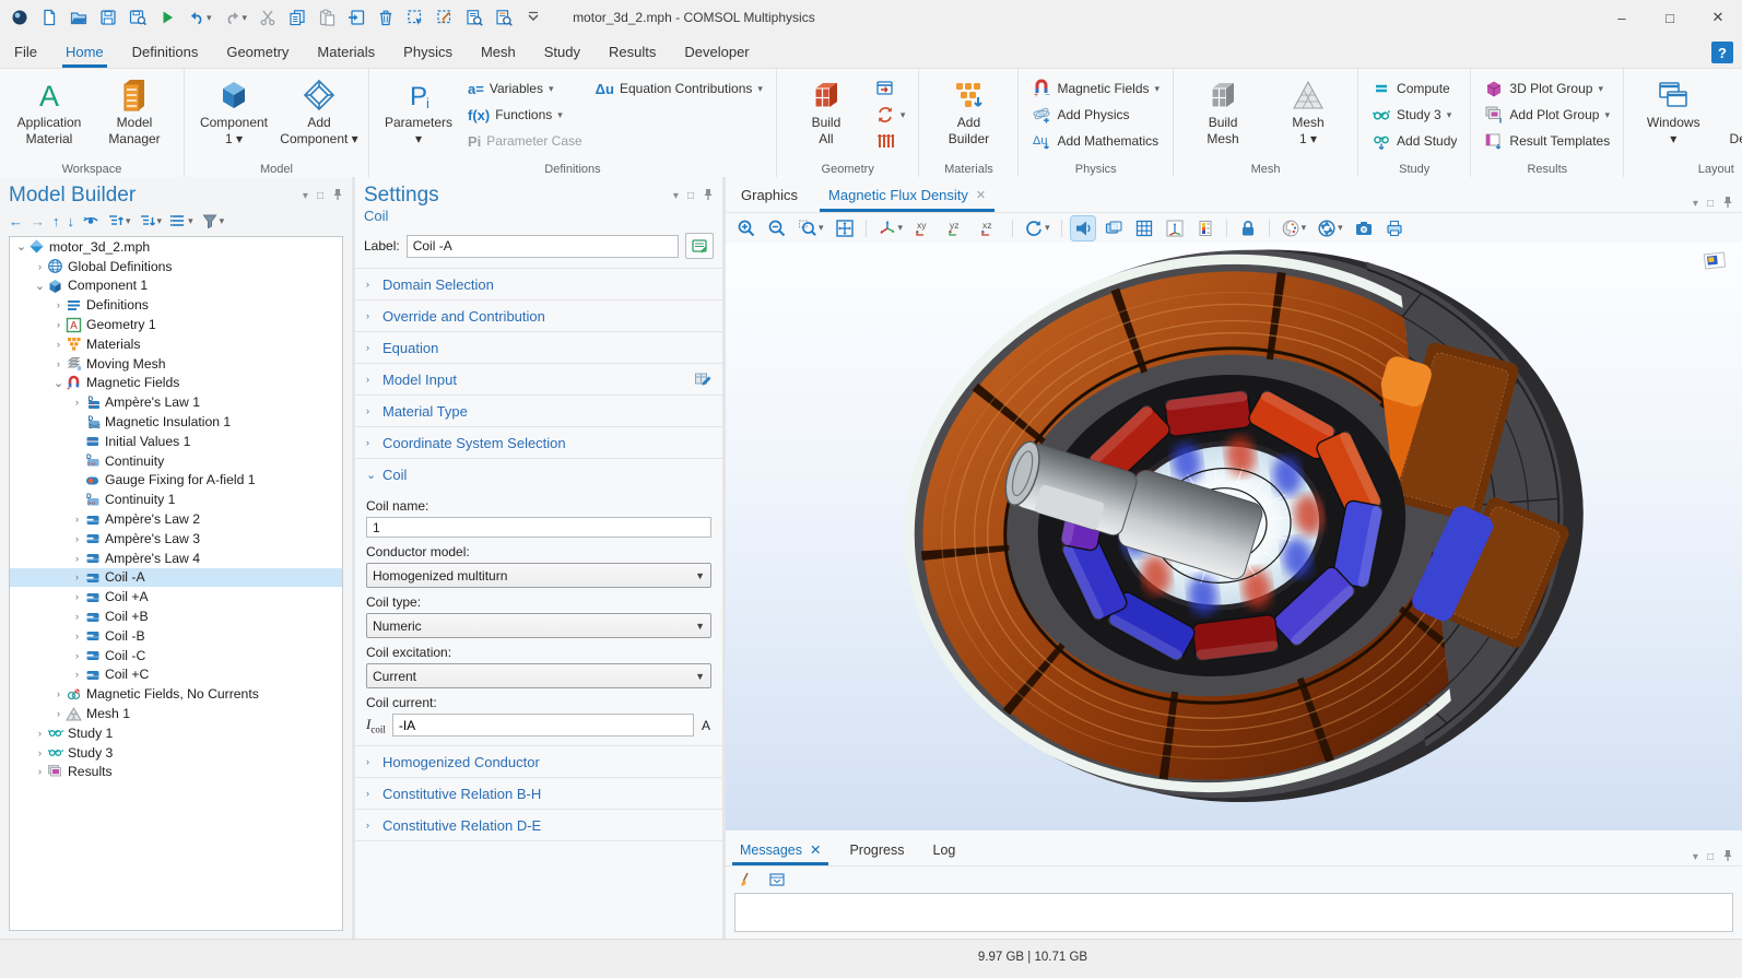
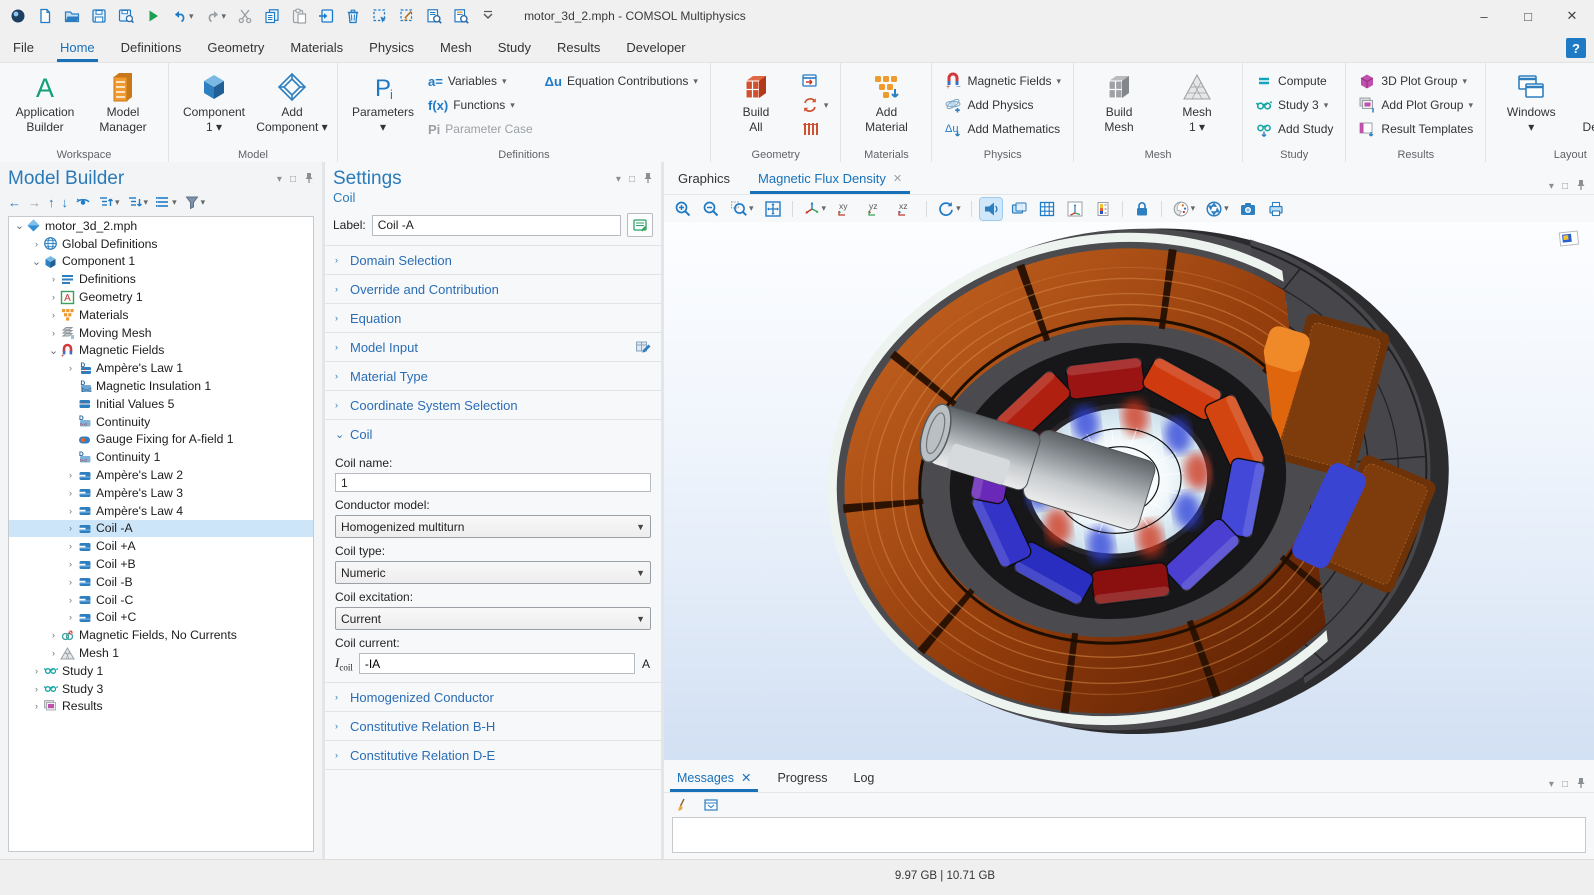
  ▾
  ▾
  motor_3d_2.mph - COMSOL Multiphysics
  –
  □
  ✕
  File
  Home
  Definitions
  Geometry
  Materials
  Physics
  Mesh
  Study
  Results
  Developer
  ?
  A
  Application
- Material
+ Builder
  Model
  Manager
  Workspace
  Component
  1 ▾
  Add
  Component ▾
  Model
  P
  i
  Parameters
  ▾
  a=
  Variables
  ▾
  f(x)
  Functions
  ▾
  Pi
  Parameter Case
  Δu
  Equation Contributions
  ▾
  Definitions
  Build
  All
  ▾
  Geometry
  Add
- Builder
+ Material
  Materials
  −
  Magnetic Fields
  ▾
  Add Physics
  Δu
  Add Mathematics
  Physics
  Build
  Mesh
  Mesh
  1 ▾
  Mesh
  Compute
  Study 3
  ▾
  Add Study
  Study
  3D Plot Group
  ▾
  Add Plot Group
  ▾
  Result Templates
  Results
  Windows
  ▾
  Layout
  Model Builder
  ▾
  □
  ←
  →
  ↑
  ↓
  ▾
  ▾
  ▾
  ▾
  ⌄
  motor_3d_2.mph
  ›
  Global Definitions
  ⌄
  Component 1
  ›
  Definitions
  ›
  A
  Geometry 1
  ›
  Materials
  ›
  Moving Mesh
  ⌄
  Magnetic Fields
  ›
  Ampère's Law 1
  Magnetic Insulation 1
- Initial Values 1
+ Initial Values 5
  Continuity
  Gauge Fixing for A-field 1
  Continuity 1
  ›
  Ampère's Law 2
  ›
  Ampère's Law 3
  ›
  Ampère's Law 4
  ›
  Coil -A
  ›
  Coil +A
  ›
  Coil +B
  ›
  Coil -B
  ›
  Coil -C
  ›
  Coil +C
  ›
  Magnetic Fields, No Currents
  ›
  Mesh 1
  ›
  Study 1
  ›
  Study 3
  ›
  Results
  Settings
  ▾
  □
  Coil
  Label:
  Coil -A
  ›
  Domain Selection
  ›
  Override and Contribution
  ›
  Equation
  ›
  Model Input
  ›
  Material Type
  ›
  Coordinate System Selection
  ⌄
  Coil
  Coil name:
  1
  Conductor model:
  Homogenized multiturn
  ▼
  Coil type:
  Numeric
  ▼
  Coil excitation:
  Current
  ▼
  Coil current:
  Icoil
  -IA
  A
  ›
  Homogenized Conductor
  ›
  Constitutive Relation B-H
  ›
  Constitutive Relation D-E
  Graphics
  Magnetic Flux Density
  ✕
  ▾
  □
  ▾
  ▾
  xy
  yz
  xz
  ▾
  ▾
  ▾
  Messages
  ✕
  Progress
  Log
  ▾
  □
  9.97 GB | 10.71 GB
